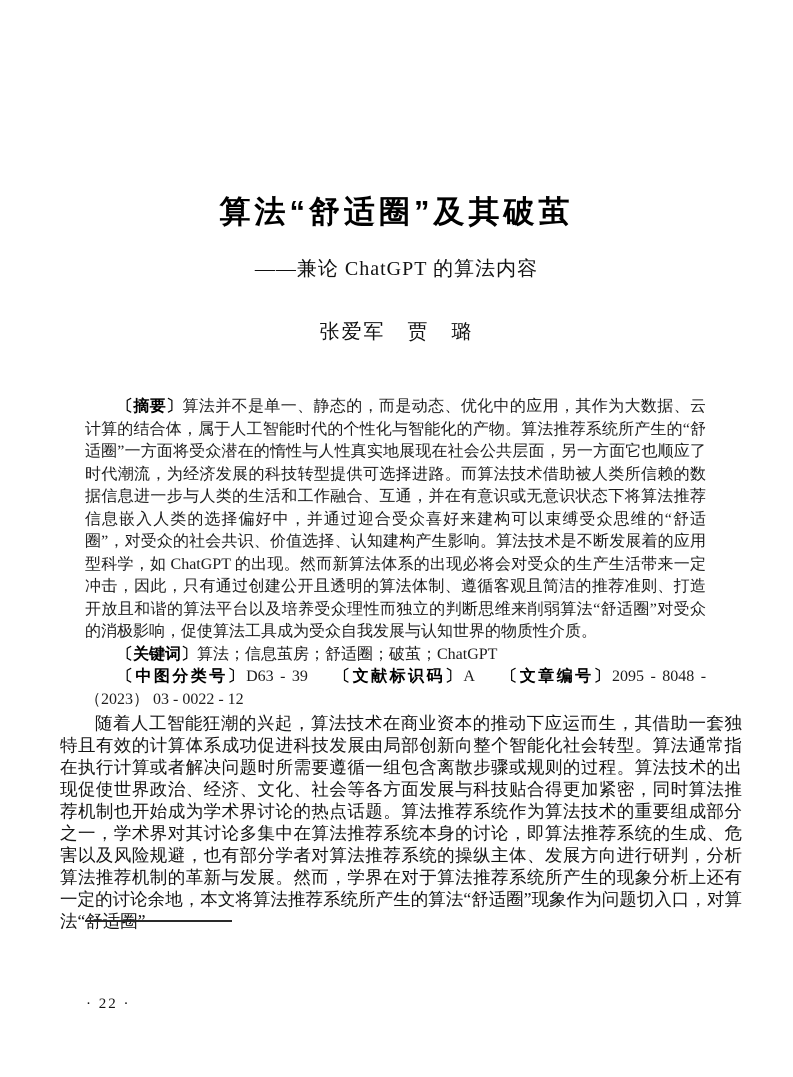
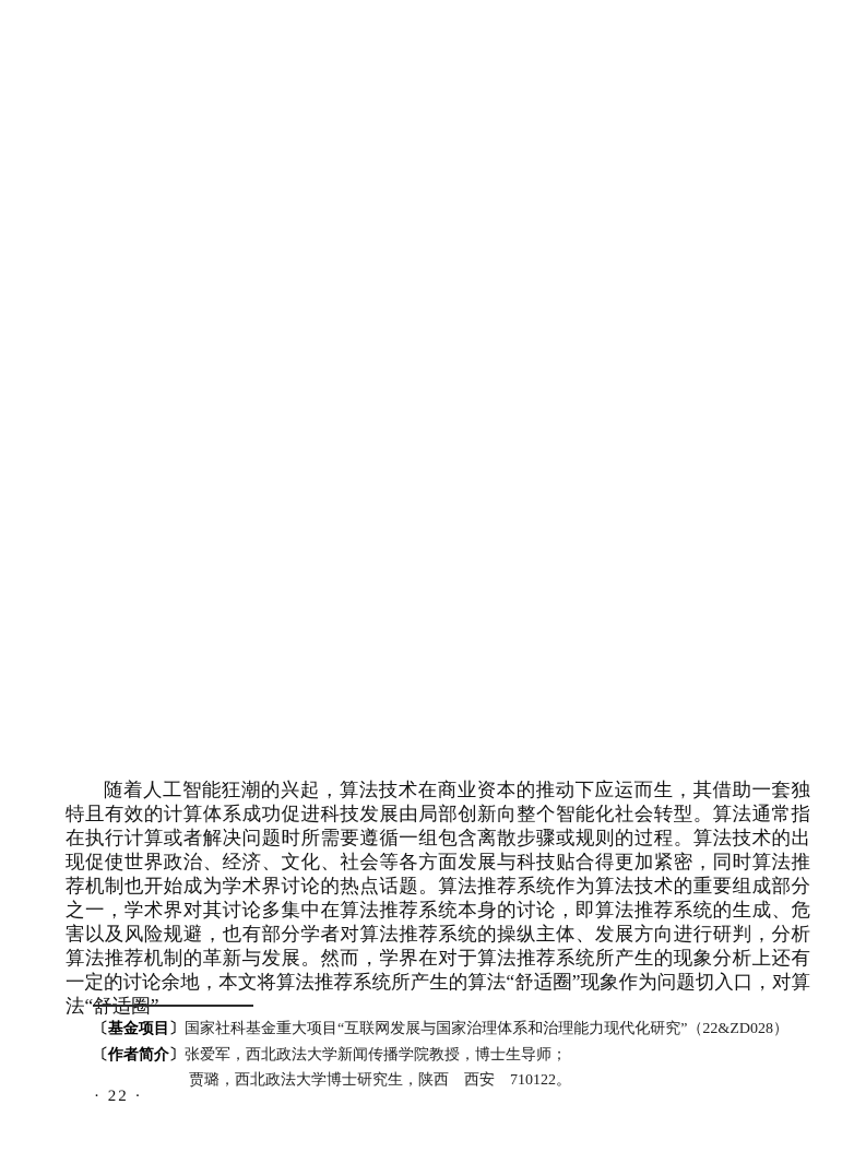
- 算法“舒适圈”及其破茧
- ——兼论 ChatGPT 的算法内容
- 张爱军 贾 璐
- 〔摘要〕算法并不是单一、静态的，而是动态、优化中的应用，其作为大数据、云计算的结合体，属于人工智能时代的个性化与智能化的产物。算法推荐系统所产生的“舒适圈”一方面将受众潜在的惰性与人性真实地展现在社会公共层面，另一方面它也顺应了时代潮流，为经济发展的科技转型提供可选择进路。而算法技术借助被人类所信赖的数据信息进一步与人类的生活和工作融合、互通，并在有意识或无意识状态下将算法推荐信息嵌入人类的选择偏好中，并通过迎合受众喜好来建构可以束缚受众思维的“舒适圈”，对受众的社会共识、价值选择、认知建构产生影响。算法技术是不断发展着的应用型科学，如 ChatGPT 的出现。然而新算法体系的出现必将会对受众的生产生活带来一定冲击，因此，只有通过创建公开且透明的算法体制、遵循客观且简洁的推荐准则、打造开放且和谐的算法平台以及培养受众理性而独立的判断思维来削弱算法“舒适圈”对受众的消极影响，促使算法工具成为受众自我发展与认知世界的物质性介质。
- 〔关键词〕算法；信息茧房；舒适圈；破茧；ChatGPT
- 〔中图分类号〕D63 - 39 〔文献标识码〕A 〔文章编号〕2095 - 8048 - （2023） 03 - 0022 - 12
  随着人工智能狂潮的兴起，算法技术在商业资本的推动下应运而生，其借助一套独特且有效的计算体系成功促进科技发展由局部创新向整个智能化社会转型。算法通常指在执行计算或者解决问题时所需要遵循一组包含离散步骤或规则的过程。算法技术的出现促使世界政治、经济、文化、社会等各方面发展与科技贴合得更加紧密，同时算法推荐机制也开始成为学术界讨论的热点话题。算法推荐系统作为算法技术的重要组成部分之一，学术界对其讨论多集中在算法推荐系统本身的讨论，即算法推荐系统的生成、危害以及风险规避，也有部分学者对算法推荐系统的操纵主体、发展方向进行研判，分析算法推荐机制的革新与发展。然而，学界在对于算法推荐系统所产生的现象分析上还有一定的讨论余地，本文将算法推荐系统所产生的算法“舒适圈”现象作为问题切入口，对算法“
+ 〔基金项目〕国家社科基金重大项目“互联网发展与国家治理体系和治理能力现代化研究”（22&ZD028）
+ 〔作者简介〕张爱军，西北政法大学新闻传播学院教授，博士生导师；
+ 贾璐，西北政法大学博士研究生，陕西 西安 710122。
  · 22 ·
